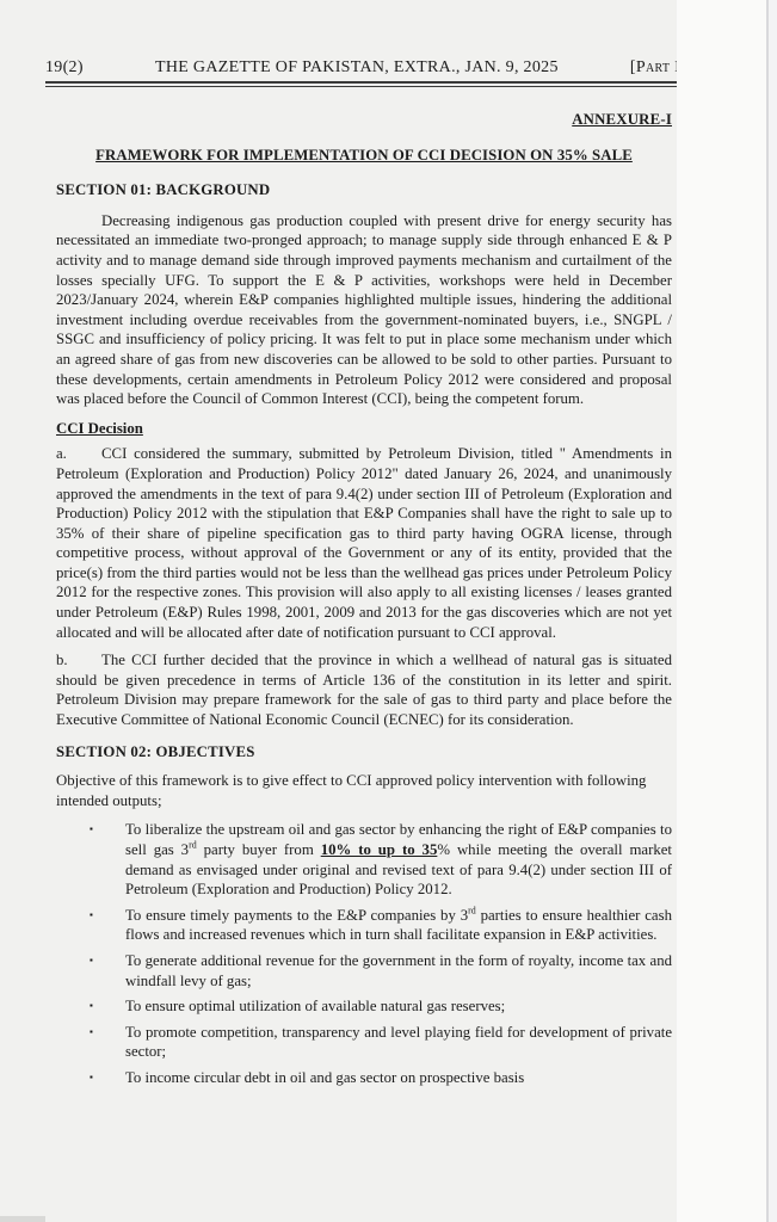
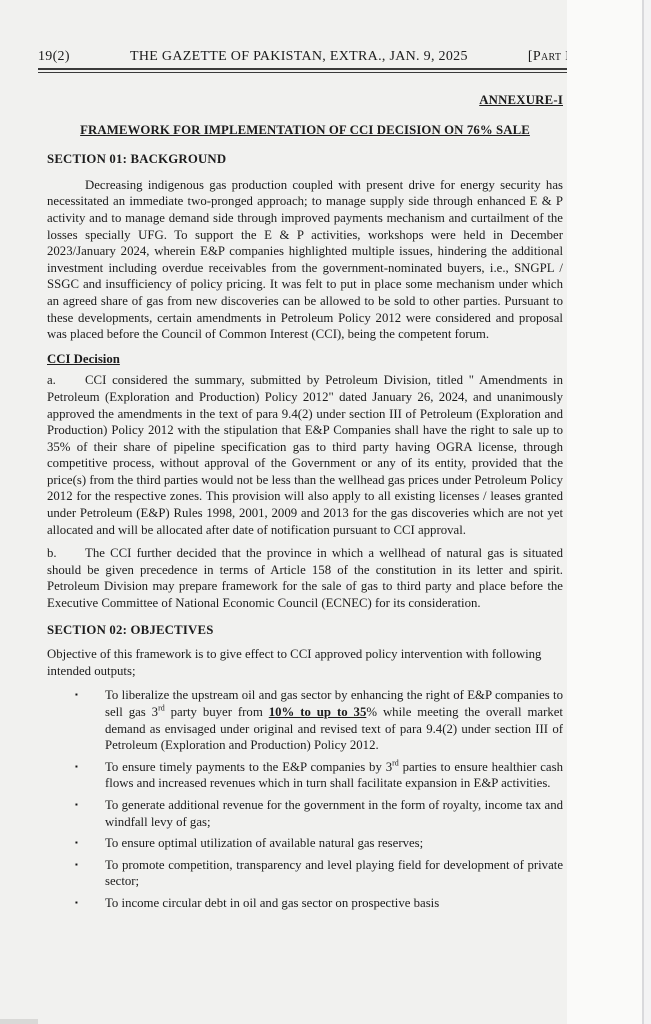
  19(2)
  THE GAZETTE OF PAKISTAN, EXTRA., JAN. 9, 2025
  [Part
  ANNEXURE-I
- FRAMEWORK FOR IMPLEMENTATION OF CCI DECISION ON 35% SALE
+ FRAMEWORK FOR IMPLEMENTATION OF CCI DECISION ON 76% SALE
  SECTION 01: BACKGROUND
  Decreasing indigenous gas production coupled with present drive for energy security has necessitated an immediate two-pronged approach; to manage supply side through enhanced E & P activity and to manage demand side through improved payments mechanism and curtailment of the losses specially UFG. To support the E & P activities, workshops were held in December 2023/January 2024, wherein E&P companies highlighted multiple issues, hindering the additional investment including overdue receivables from the government-nominated buyers, i.e., SNGPL / SSGC and insufficiency of policy pricing. It was felt to put in place some mechanism under which an agreed share of gas from new discoveries can be allowed to be sold to other parties. Pursuant to these developments, certain amendments in Petroleum Policy 2012 were considered and proposal was placed before the Council of Common Interest (CCI), being the competent forum.
  CCI Decision
  a. CCI considered the summary, submitted by Petroleum Division, titled " Amendments in Petroleum (Exploration and Production) Policy 2012" dated January 26, 2024, and unanimously approved the amendments in the text of para 9.4(2) under section III of Petroleum (Exploration and Production) Policy 2012 with the stipulation that E&P Companies shall have the right to sale up to 35% of their share of pipeline specification gas to third party having OGRA license, through competitive process, without approval of the Government or any of its entity, provided that the price(s) from the third parties would not be less than the wellhead gas prices under Petroleum Policy 2012 for the respective zones. This provision will also apply to all existing licenses / leases granted under Petroleum (E&P) Rules 1998, 2001, 2009 and 2013 for the gas discoveries which are not yet allocated and will be allocated after date of notification pursuant to CCI approval.
- b. The CCI further decided that the province in which a wellhead of natural gas is situated should be given precedence in terms of Article 136 of the constitution in its letter and spirit. Petroleum Division may prepare framework for the sale of gas to third party and place before the Executive Committee of National Economic Council (ECNEC) for its consideration.
+ b. The CCI further decided that the province in which a wellhead of natural gas is situated should be given precedence in terms of Article 158 of the constitution in its letter and spirit. Petroleum Division may prepare framework for the sale of gas to third party and place before the Executive Committee of National Economic Council (ECNEC) for its consideration.
  SECTION 02: OBJECTIVES
  Objective of this framework is to give effect to CCI approved policy intervention with following intended outputs;
  ▪
  To liberalize the upstream oil and gas sector by enhancing the right of E&P companies to sell gas 3rd party buyer from 10% to up to 35% while meeting the overall market demand as envisaged under original and revised text of para 9.4(2) under section III of Petroleum (Exploration and Production) Policy 2012.
  ▪
  To ensure timely payments to the E&P companies by 3rd parties to ensure healthier cash flows and increased revenues which in turn shall facilitate expansion in E&P activities.
  ▪
  To generate additional revenue for the government in the form of royalty, income tax and windfall levy of gas;
  ▪
  To ensure optimal utilization of available natural gas reserves;
  ▪
  To promote competition, transparency and level playing field for development of private sector;
  ▪
  To income circular debt in oil and gas sector on prospective basis
